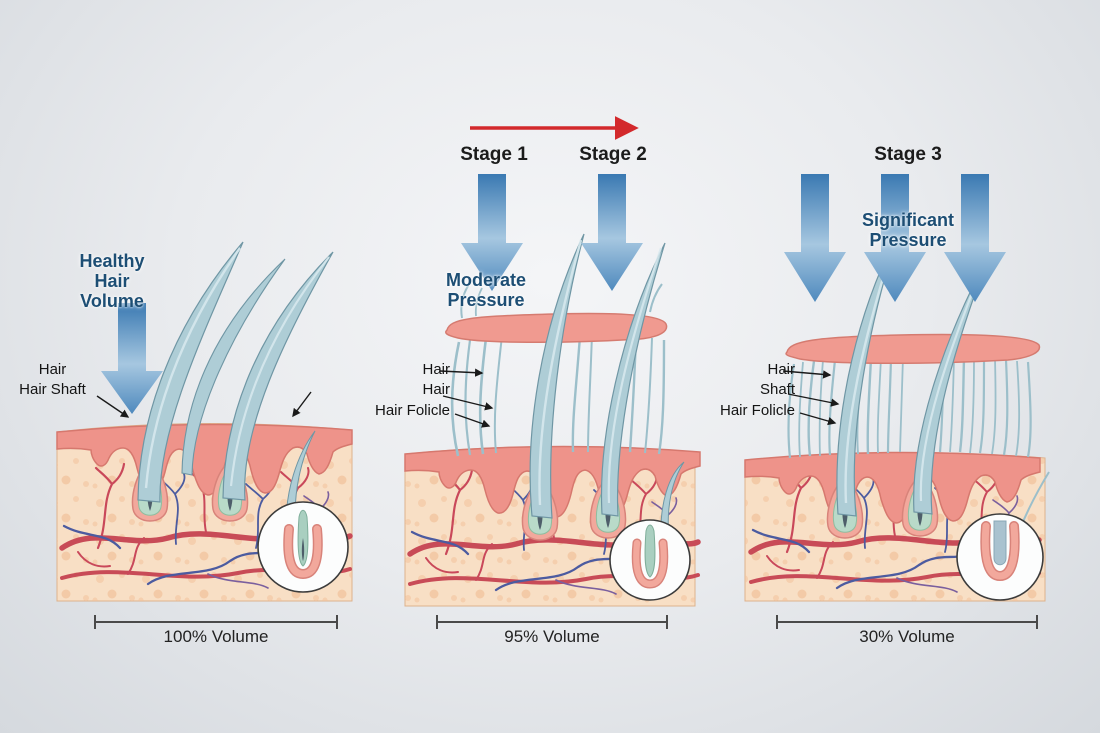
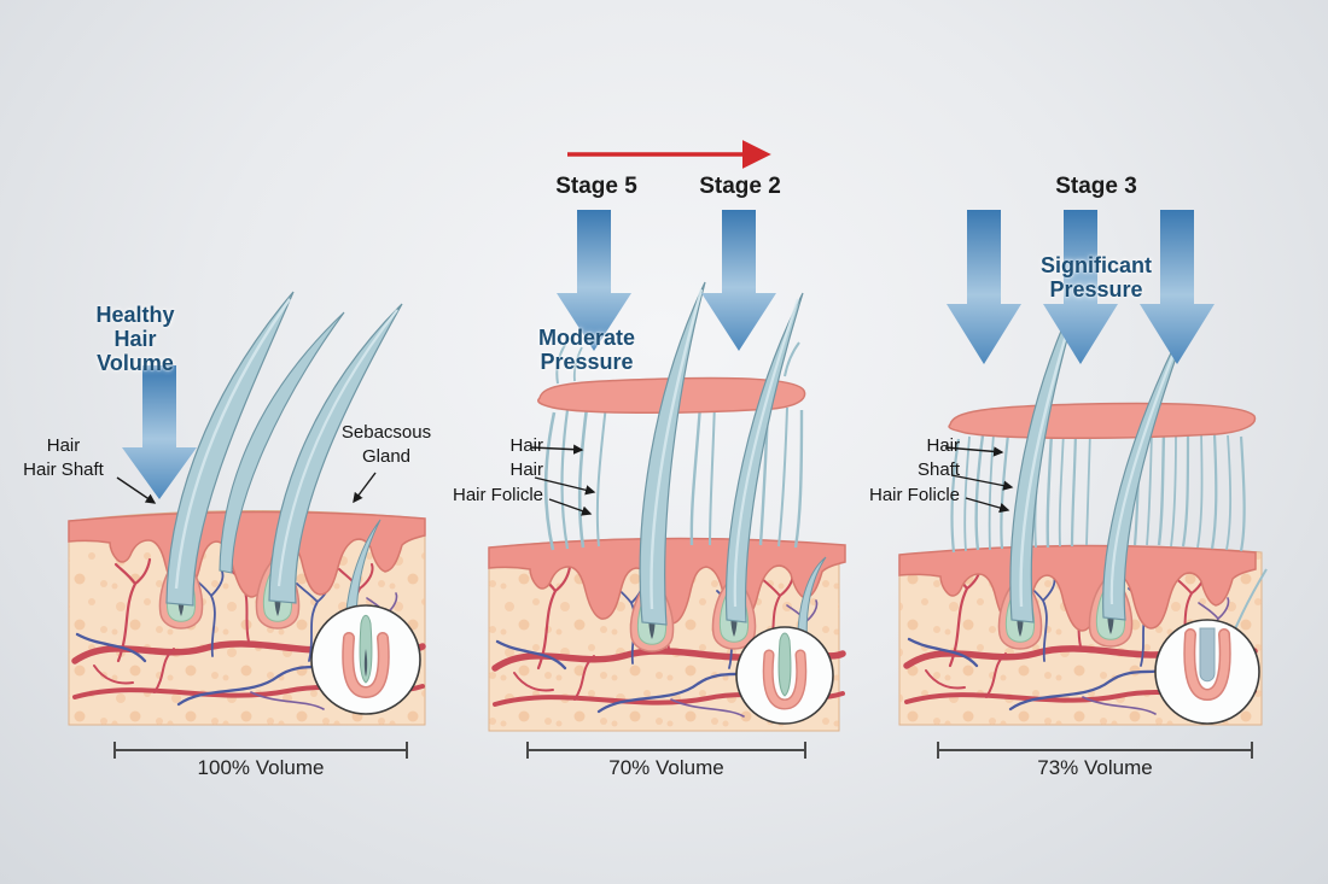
- Stage 1
+ Stage 5
  Stage 2
  Stage 3
  Healthy
  Hair
  Volume
  Moderate
  Pressure
  Significant
  Pressure
  Hair
  Hair Shaft
+ Sebacsous
+ Gland
  Hair
  Hair
  Hair Folicle
  Hair
  Shaft
  Hair Folicle
  100% Volume
- 95% Volume
+ 70% Volume
- 30% Volume
+ 73% Volume
